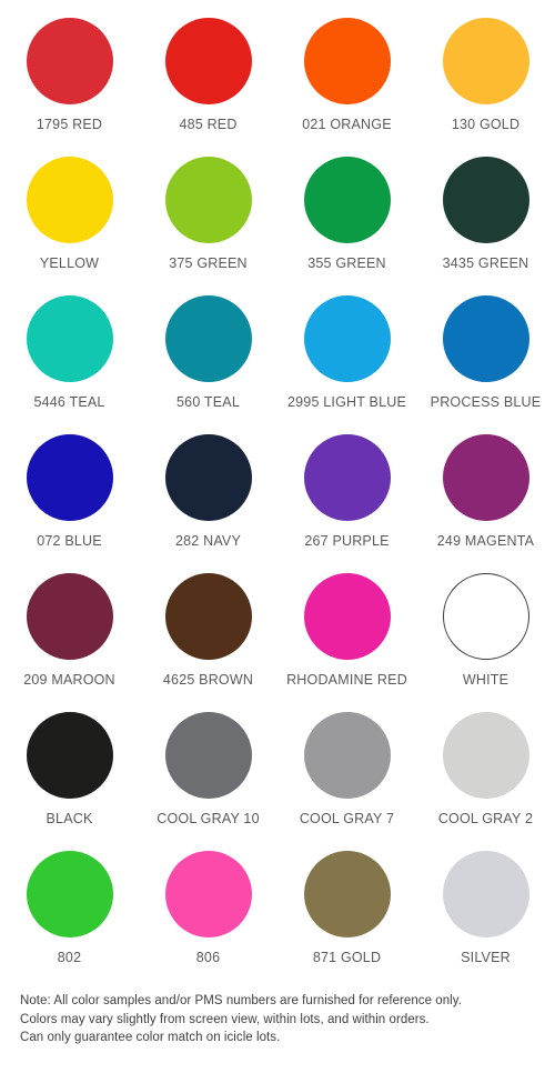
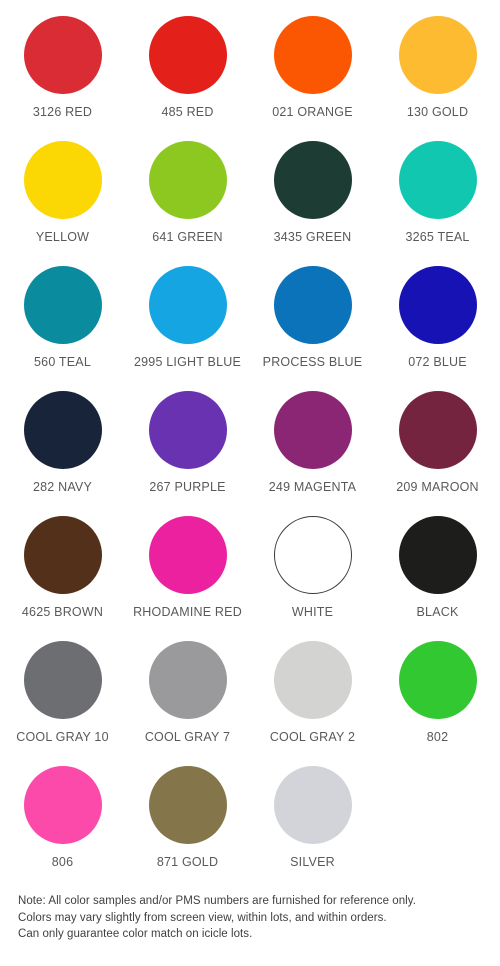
- 1795 RED
+ 3126 RED
  485 RED
  021 ORANGE
  130 GOLD
  YELLOW
- 375 GREEN
+ 641 GREEN
- 355 GREEN
  3435 GREEN
- 5446 TEAL
+ 3265 TEAL
  560 TEAL
  2995 LIGHT BLUE
  PROCESS BLUE
  072 BLUE
  282 NAVY
  267 PURPLE
  249 MAGENTA
  209 MAROON
  4625 BROWN
  RHODAMINE RED
  WHITE
  BLACK
  COOL GRAY 10
  COOL GRAY 7
  COOL GRAY 2
  802
  806
  871 GOLD
  SILVER
  Note: All color samples and/or PMS numbers are furnished for reference only.
  Colors may vary slightly from screen view, within lots, and within orders.
  Can only guarantee color match on icicle lots.
